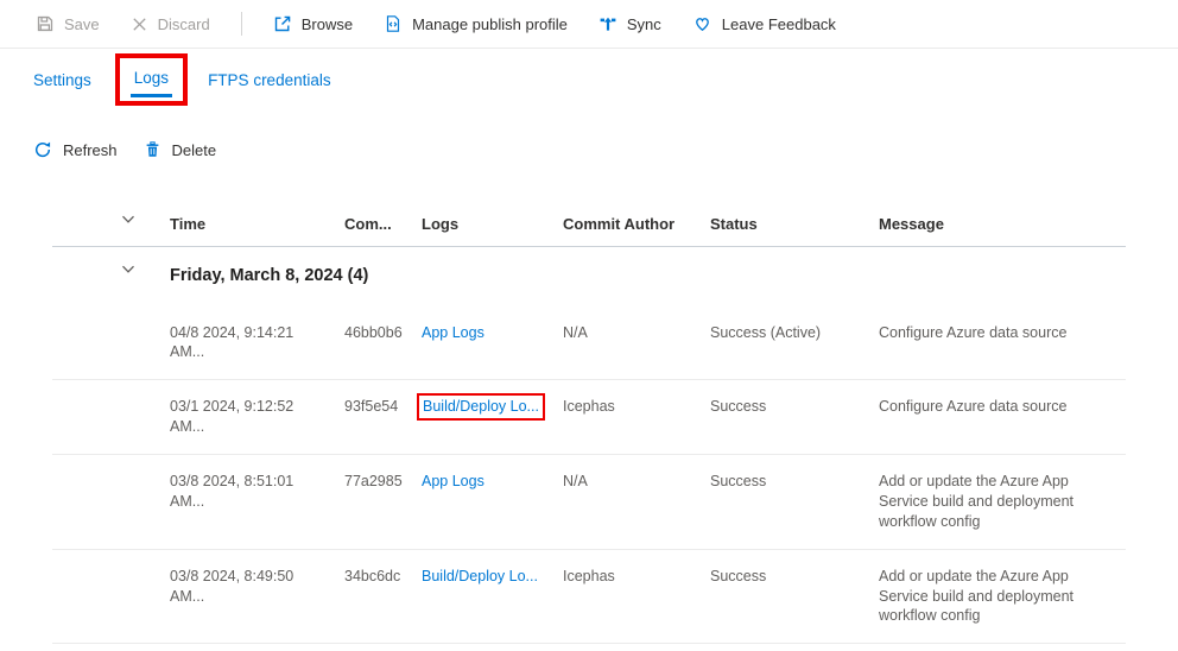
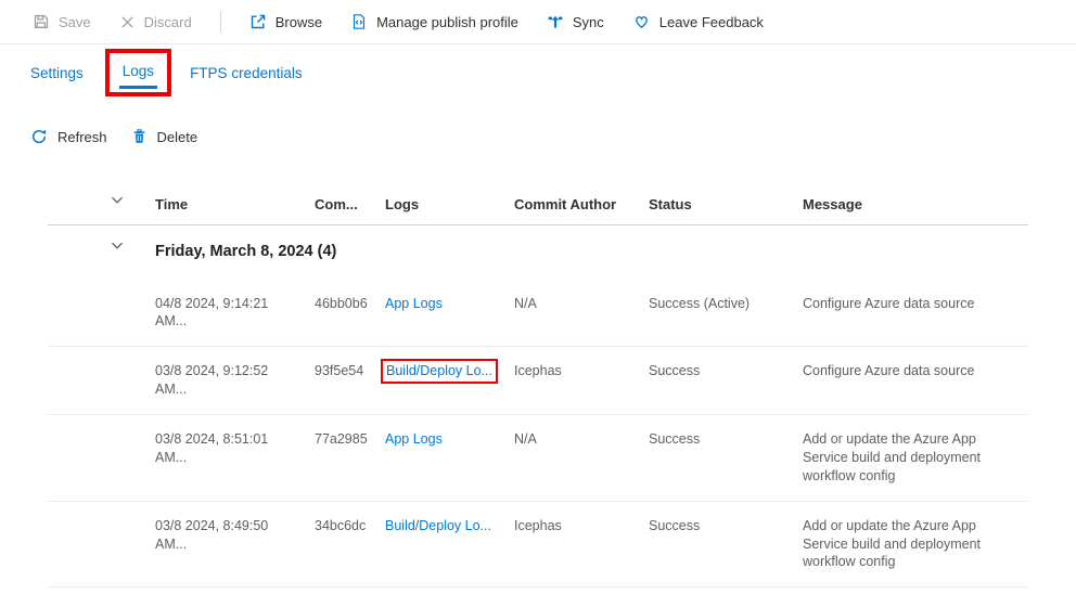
  Save
  Discard
  Browse
  Manage publish profile
  Sync
  Leave Feedback
  Settings
  Logs
  FTPS credentials
  Refresh
  Delete
  Time
  Com...
  Logs
  Commit Author
  Status
  Message
  Friday, March 8, 2024 (4)
  04/8 2024, 9:14:21 AM...
  46bb0b6
  App Logs
  N/A
  Success (Active)
  Configure Azure data source
- 03/1 2024, 9:12:52 AM...
+ 03/8 2024, 9:12:52 AM...
  93f5e54
  Build/Deploy Lo...
  Icephas
  Success
  Configure Azure data source
  03/8 2024, 8:51:01 AM...
  77a2985
  App Logs
  N/A
  Success
  Add or update the Azure App Service build and deployment workflow config
  03/8 2024, 8:49:50 AM...
  34bc6dc
  Build/Deploy Lo...
  Icephas
  Success
  Add or update the Azure App Service build and deployment workflow config
